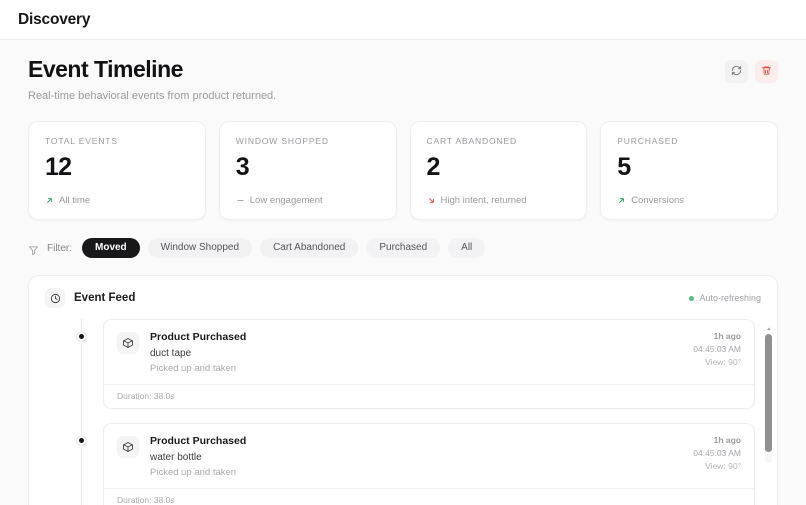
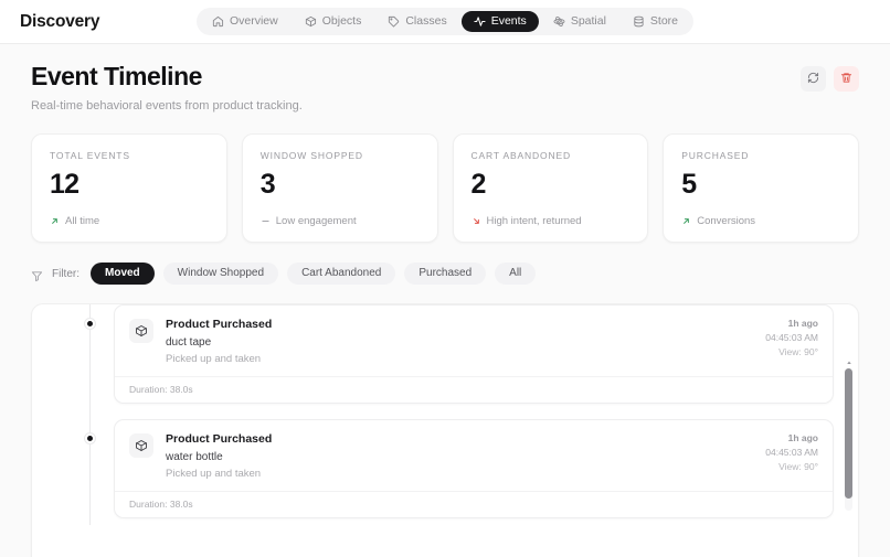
  Discovery
+ Overview
+ Objects
+ Classes
+ Events
+ Spatial
+ Store
  Event Timeline
- Real-time behavioral events from product returned.
+ Real-time behavioral events from product tracking.
  TOTAL EVENTS
  12
  All time
  WINDOW SHOPPED
  3
  Low engagement
  CART ABANDONED
  2
  High intent, returned
  PURCHASED
  5
  Conversions
  Filter:
  Moved
  Window Shopped
  Cart Abandoned
  Purchased
  All
- Event Feed
- Auto-refreshing
  Product Purchased
  duct tape
  Picked up and taken
  1h ago
  04:45:03 AM
  View: 90°
  Duration: 38.0s
  Product Purchased
  water bottle
  Picked up and taken
  1h ago
  04:45:03 AM
  View: 90°
  Duration: 38.0s
